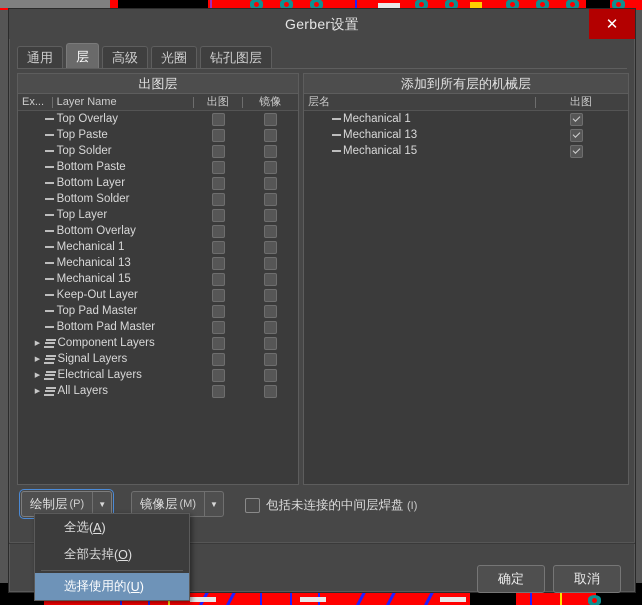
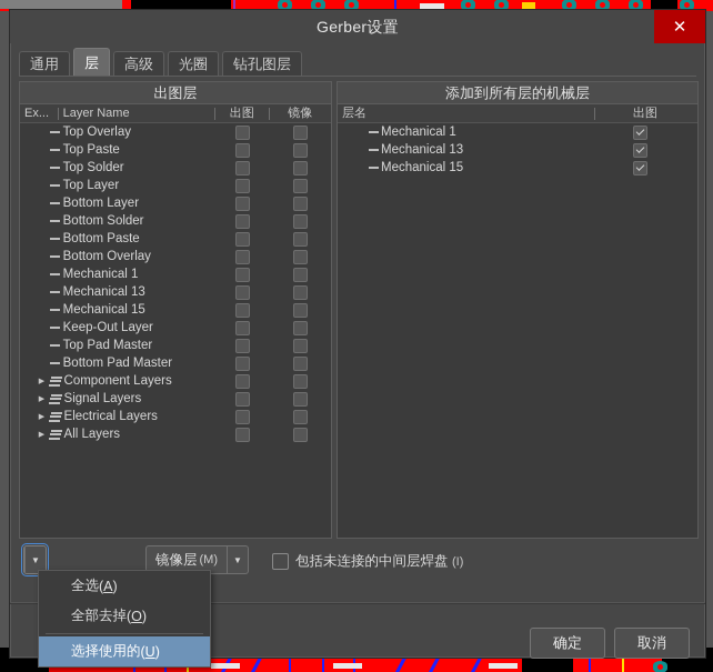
  Gerber设置
  ✕
  通用
  层
  高级
  光圈
  钻孔图层
  出图层
  Ex...
  Layer Name
  出图
  镜像
  Top Overlay
  Top Paste
  Top Solder
- Bottom Paste
+ Top Layer
  Bottom Layer
  Bottom Solder
- Top Layer
+ Bottom Paste
  Bottom Overlay
  Mechanical 1
  Mechanical 13
  Mechanical 15
  Keep-Out Layer
  Top Pad Master
  Bottom Pad Master
  Component Layers
  Signal Layers
  Electrical Layers
  All Layers
  添加到所有层的机械层
  层名
  出图
  Mechanical 1
  Mechanical 13
  Mechanical 15
- 绘制层
- (P)
  ▼
  镜像层
  (M)
  ▼
  包括未连接的中间层焊盘 (I)
  确定
  取消
  全选
  (A)
  全部去掉
  (O)
  选择使用的
  (U)
